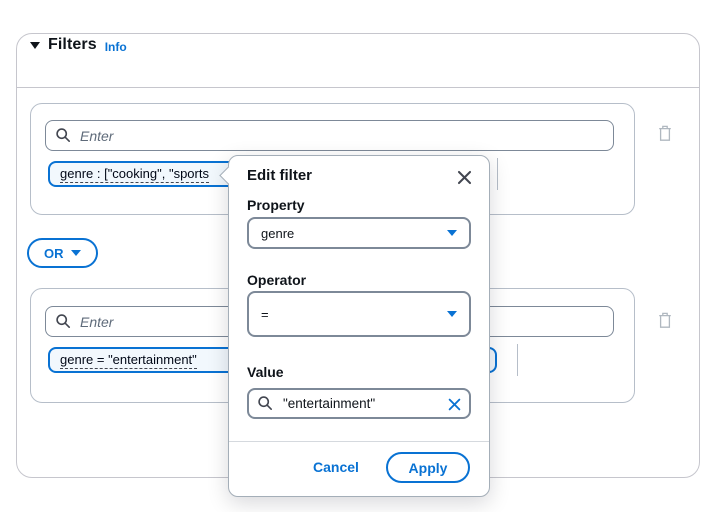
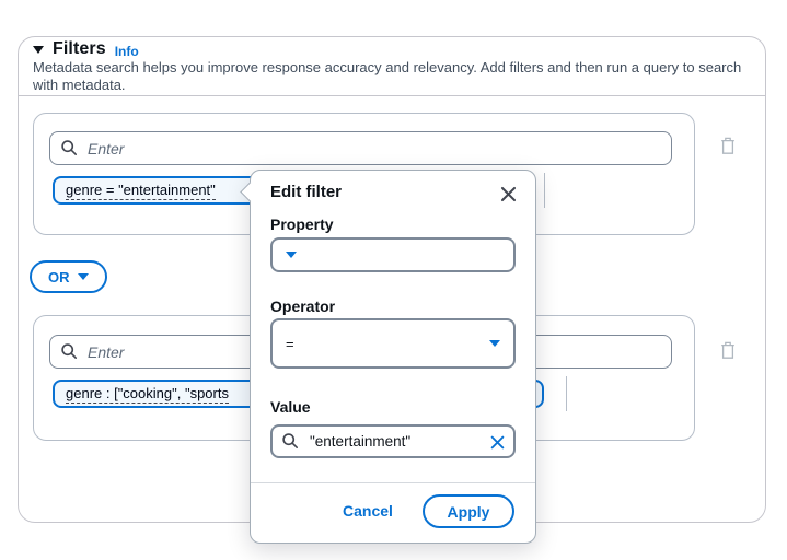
  Filters
  Info
+ Metadata search helps you improve response accuracy and relevancy. Add filters and then run a query to search with metadata.
  Enter
- genre : ["cooking", "sports
+ genre = "entertainment"
  OR
  Enter
- genre = "entertainment"
+ genre : ["cooking", "sports
  Edit filter
  Property
- genre
  Operator
  =
  Value
  "entertainment"
  Cancel
  Apply
